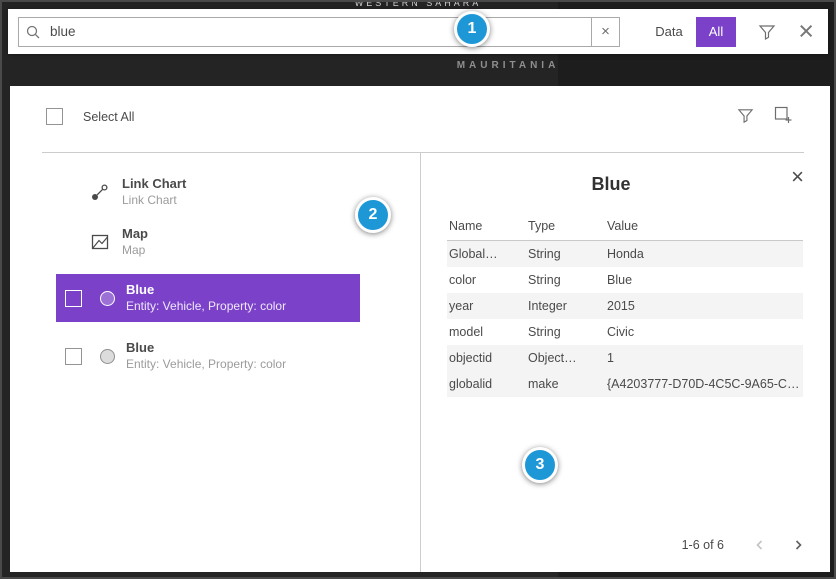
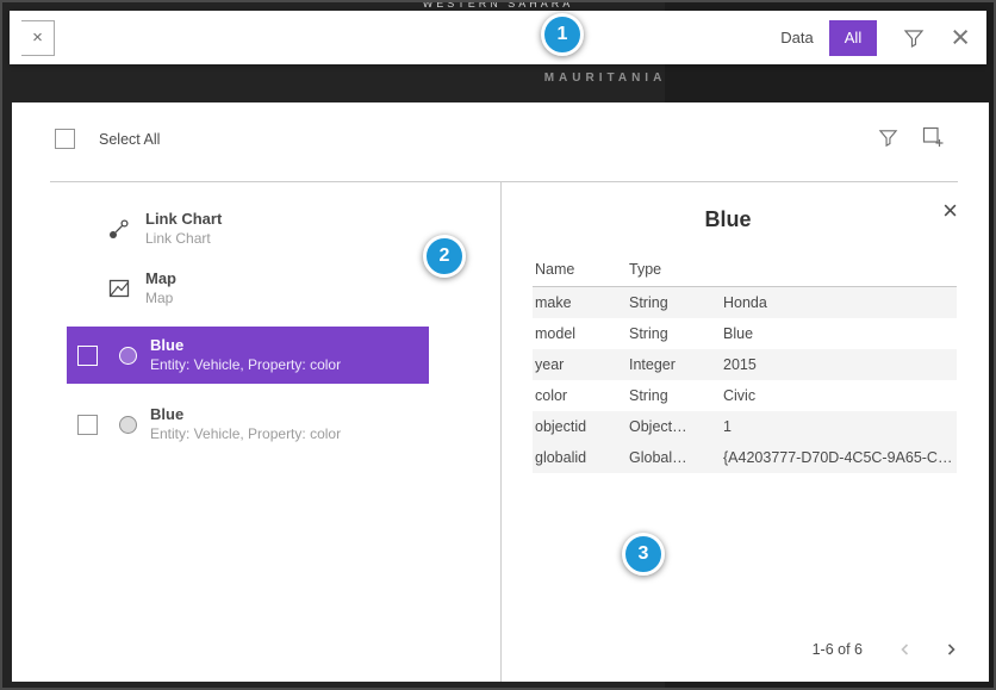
  WESTERN SAHARA
  MAURITANIA
- blue
  ×
  Data
  All
  ×
  Select All
  Link Chart
  Link Chart
  Map
  Map
  Blue
  Entity: Vehicle, Property: color
  Blue
  Entity: Vehicle, Property: color
  Blue
  ×
  Name
  Type
- Value
- Global…
+ make
  String
  Honda
- color
+ model
  String
  Blue
  year
  Integer
  2015
- model
+ color
  String
  Civic
  objectid
  Object…
  1
  globalid
- make
+ Global…
  {A4203777-D70D-4C5C-9A65-C…
  1-6 of 6
  1
  2
  3
